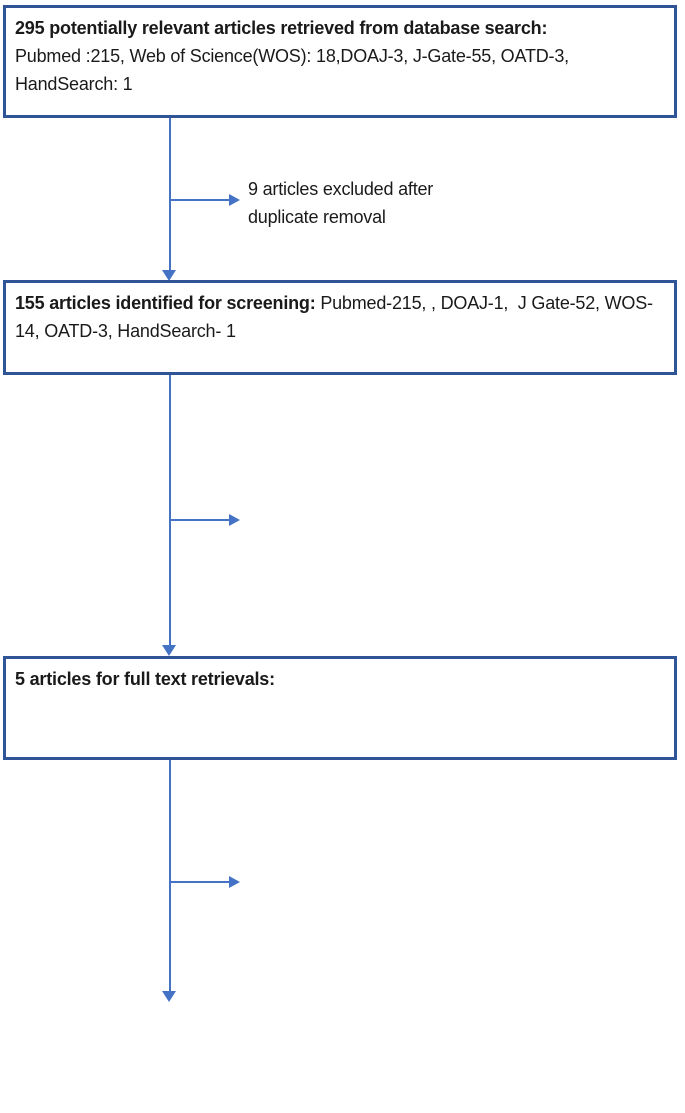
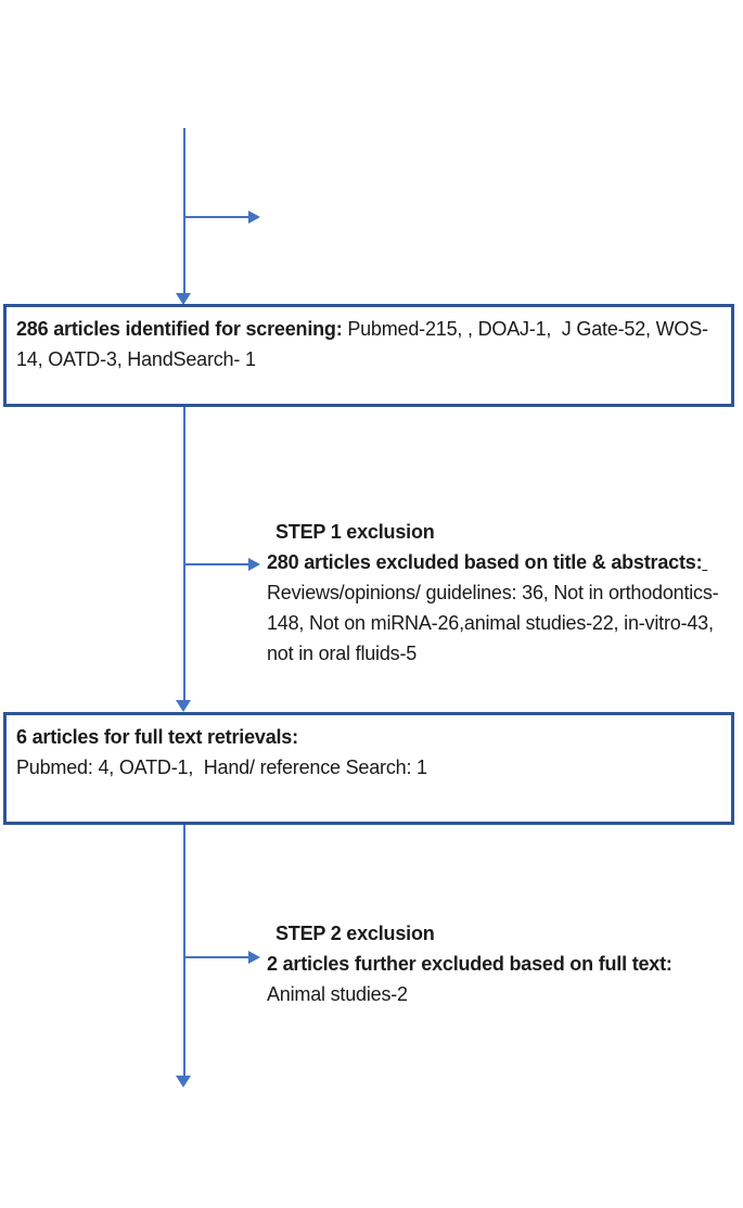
- 295 potentially relevant articles retrieved from database search:
- Pubmed :215, Web of Science(WOS): 18,DOAJ-3, J-Gate-55, OATD-3, HandSearch: 1
- 9 articles excluded after duplicate removal
- 155 articles identified for screening: Pubmed-215, , DOAJ-1, J Gate-52, WOS-14, OATD-3, HandSearch- 1
+ 286 articles identified for screening: Pubmed-215, , DOAJ-1, J Gate-52, WOS-14, OATD-3, HandSearch- 1
+ STEP 1 exclusion
+ 280 articles excluded based on title & abstracts: Reviews/opinions/ guidelines: 36, Not in orthodontics-148, Not on miRNA-26,animal studies-22, in-vitro-43, not in oral fluids-5
- 5 articles for full text retrievals:
+ 6 articles for full text retrievals:
+ Pubmed: 4, OATD-1, Hand/ reference Search: 1
+ STEP 2 exclusion
+ 2 articles further excluded based on full text:
+ Animal studies-2
